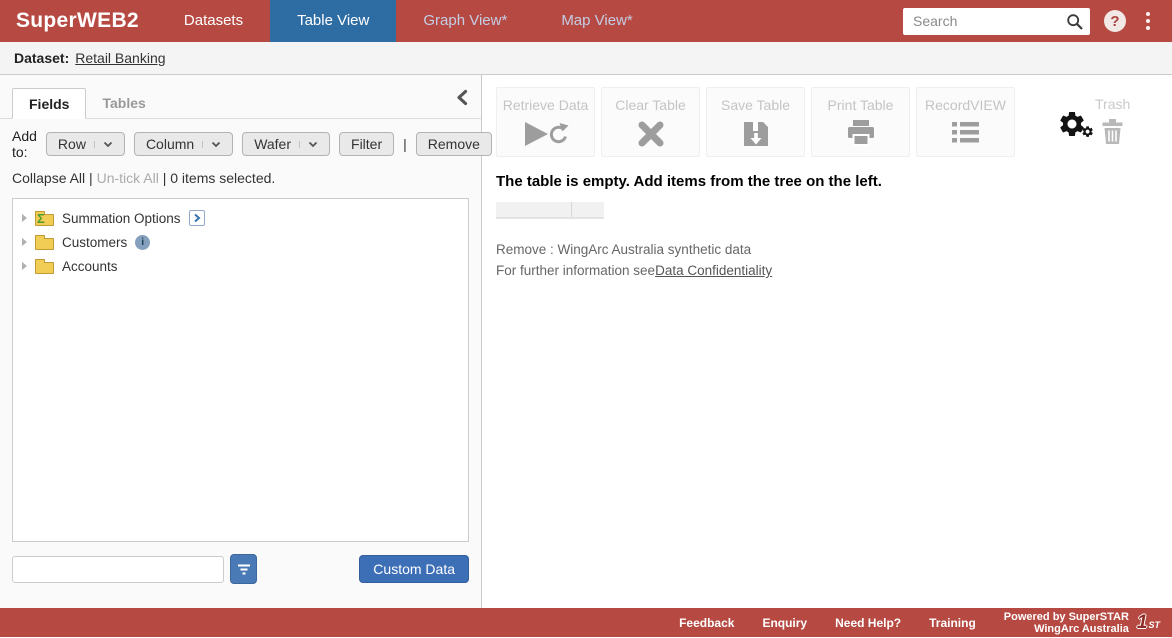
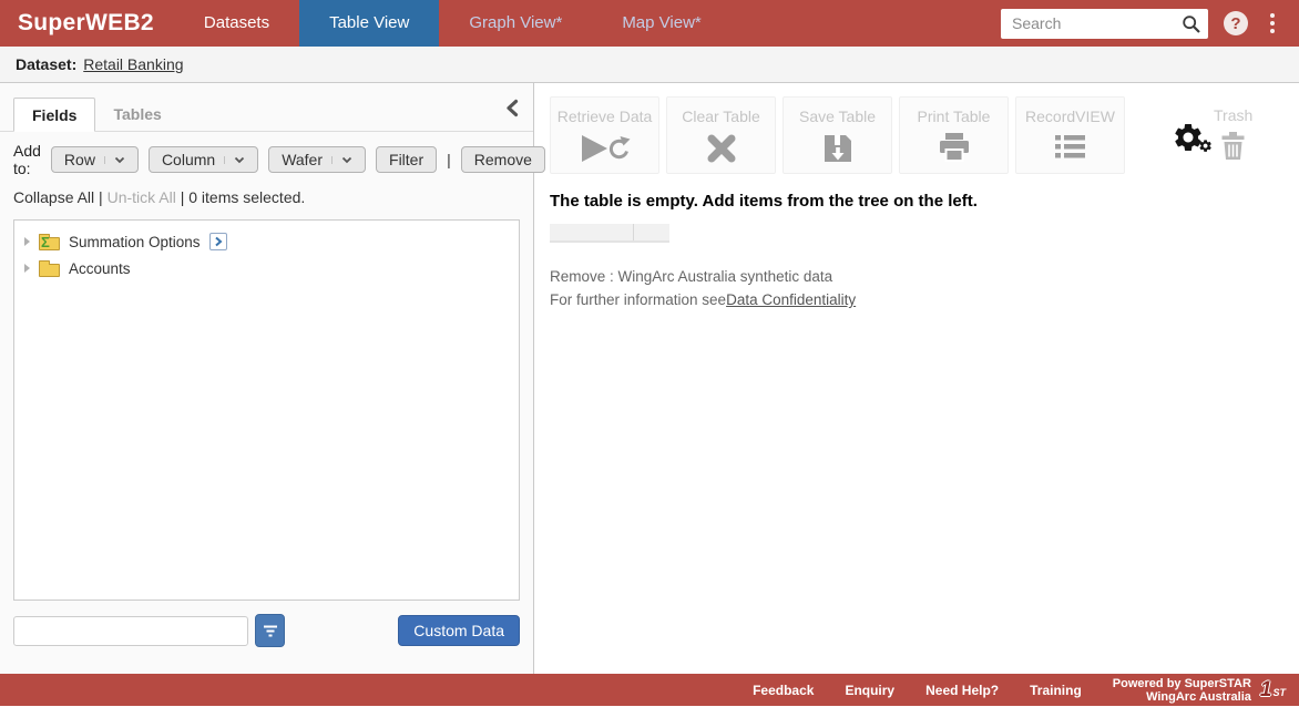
  SuperWEB2
  Datasets
  Table View
  Graph View*
  Map View*
  Search
  ?
  Dataset:
  Retail Banking
  Fields
  Tables
  Add to:
  Row
  Column
  Wafer
  Filter
  |
  Remove
  Collapse All | Un-tick All | 0 items selected.
  Σ
  Summation Options
- Customers
- i
  Accounts
  Custom Data
  Retrieve Data
  Clear Table
  Save Table
  Print Table
  RecordVIEW
  Trash
  The table is empty. Add items from the tree on the left.
  Remove : WingArc Australia synthetic data
  For further information seeData Confidentiality
  Feedback
  Enquiry
  Need Help?
  Training
  Powered by SuperSTAR
  WingArc Australia
  1
  ST
